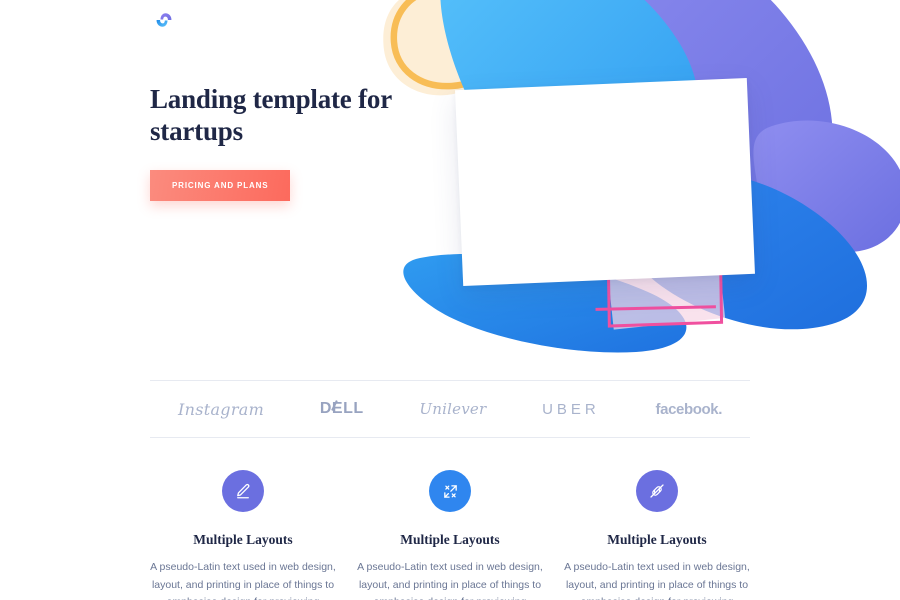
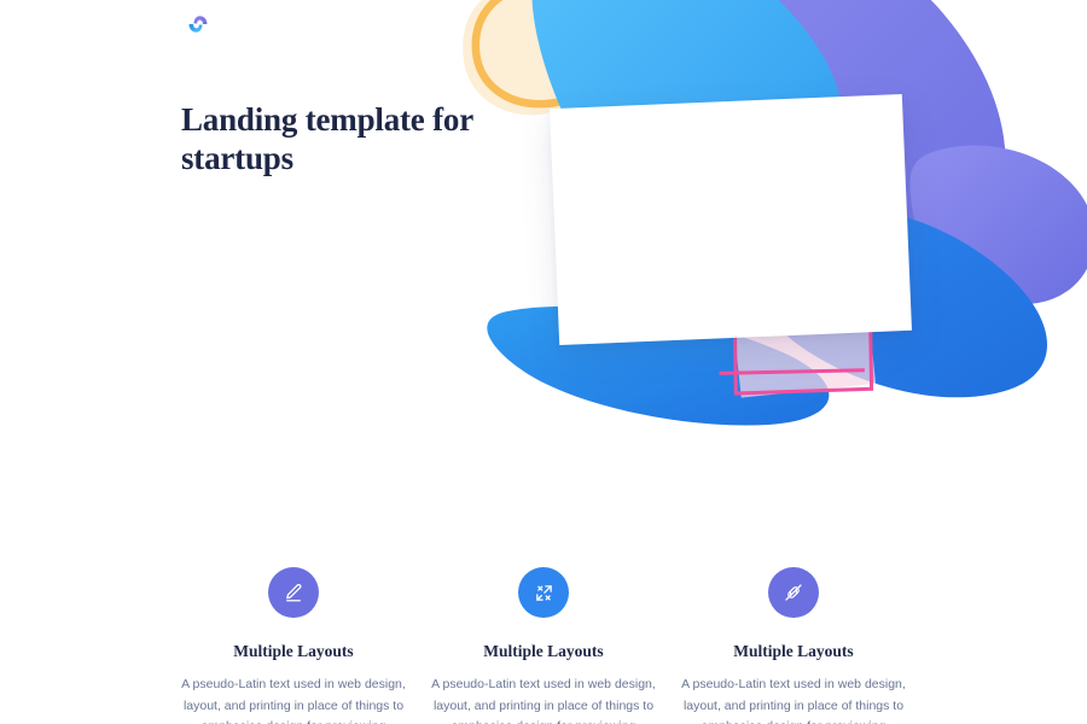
  Landing template for startups
- PRICING AND PLANS
- Instagram
- DELL
- Unilever
- UBER
- facebook.
  Multiple Layouts
  A pseudo-Latin text used in web design, layout, and printing in place of things to
  Multiple Layouts
  A pseudo-Latin text used in web design, layout, and printing in place of things to
  Multiple Layouts
  A pseudo-Latin text used in web design, layout, and printing in place of things to
